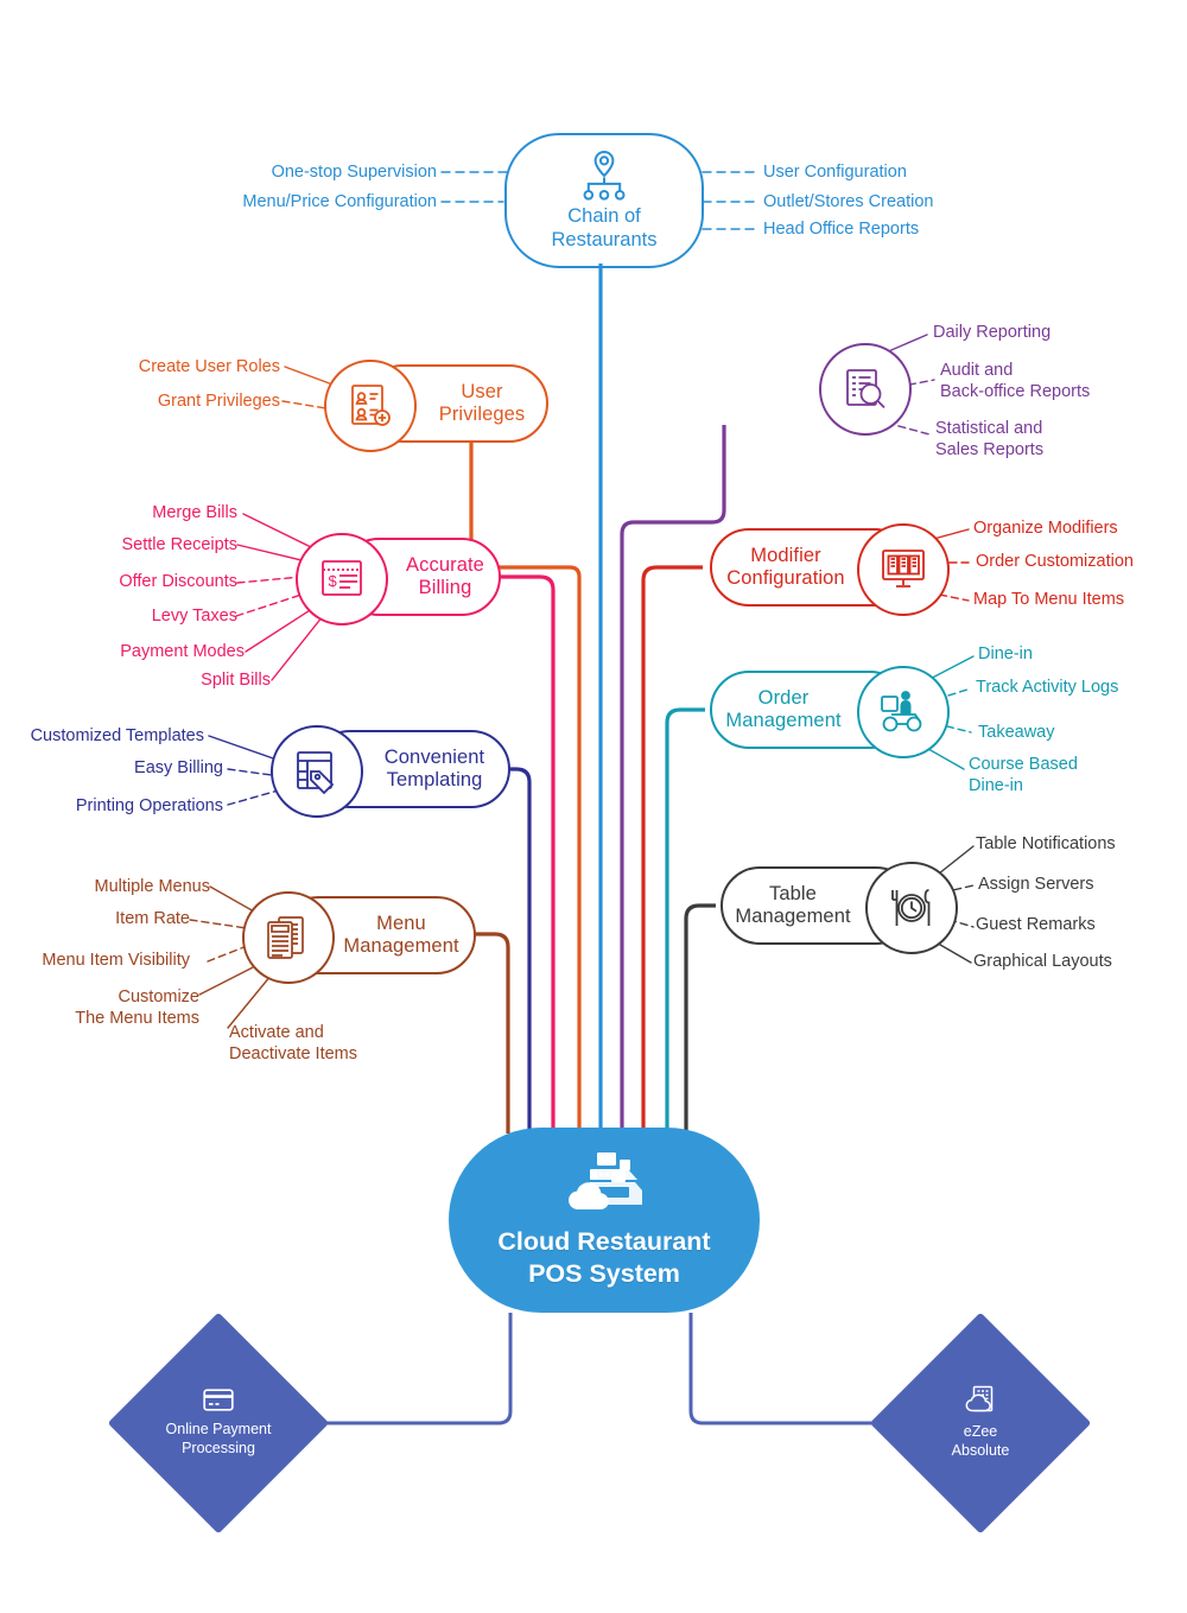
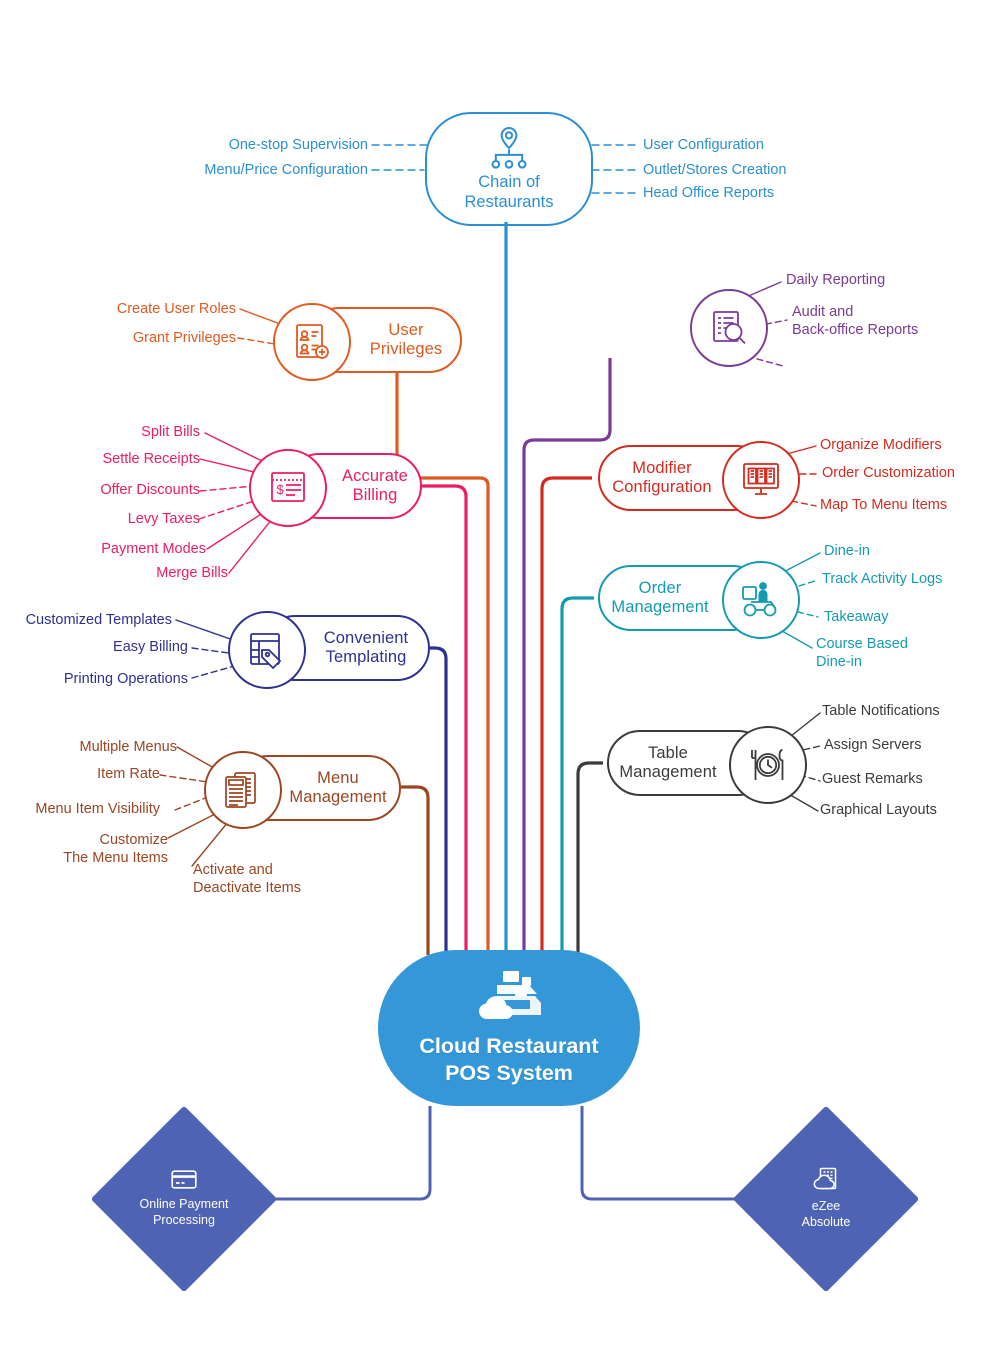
  Chain of
  Restaurants
  One-stop Supervision
  Menu/Price Configuration
  User Configuration
  Outlet/Stores Creation
  Head Office Reports
  User
  Privileges
  Create User Roles
  Grant Privileges
  Daily Reporting
  Audit and
  Back-office Reports
- Statistical and
- Sales Reports
  Accurate
  Billing
  $
- Merge Bills
+ Split Bills
  Settle Receipts
  Offer Discounts
  Levy Taxes
  Payment Modes
- Split Bills
+ Merge Bills
  Modifier
  Configuration
  Organize Modifiers
  Order Customization
  Map To Menu Items
  Convenient
  Templating
  Customized Templates
  Easy Billing
  Printing Operations
  Order
  Management
  Dine-in
  Track Activity Logs
  Takeaway
  Course Based
  Dine-in
  Menu
  Management
  Multiple Menus
  Item Rate
  Menu Item Visibility
  Customize
  The Menu Items
  Activate and
  Deactivate Items
  Table
  Management
  Table Notifications
  Assign Servers
  Guest Remarks
  Graphical Layouts
  Cloud Restaurant
  POS System
  Online Payment
  Processing
  eZee
  Absolute
